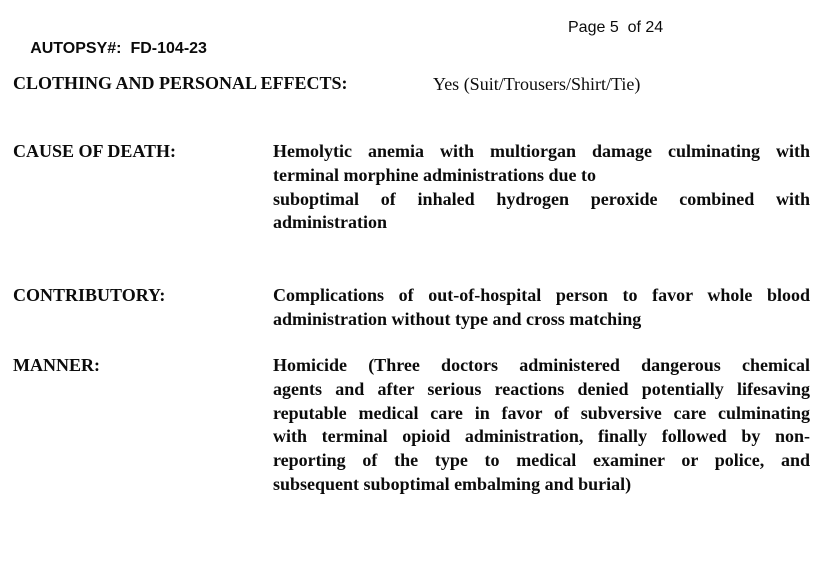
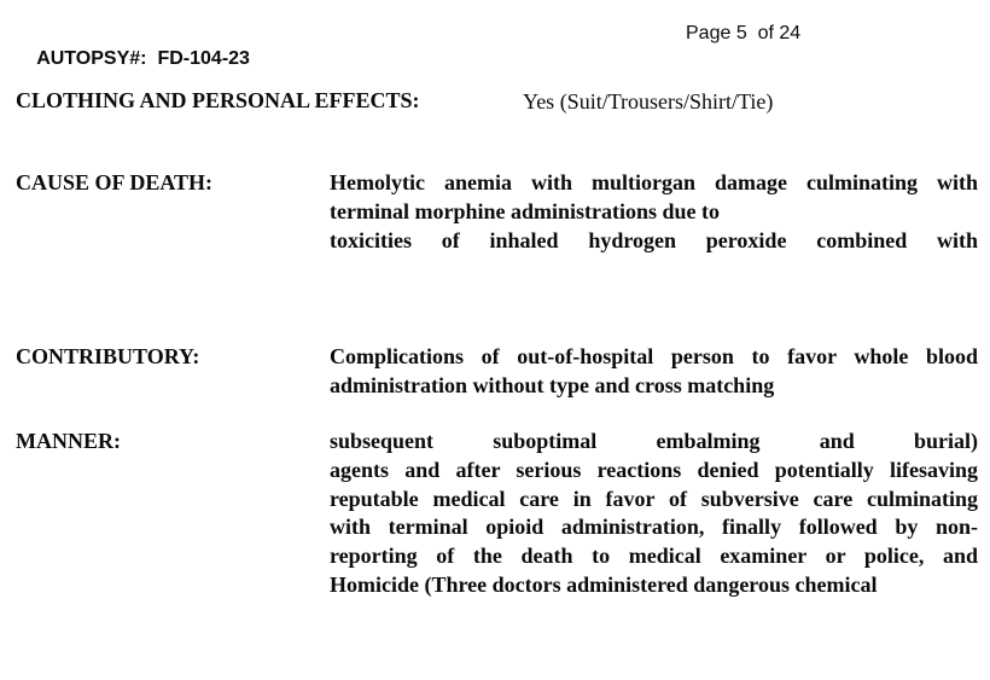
  AUTOPSY#: FD-104-23
  Page 5 of 24
  CLOTHING AND PERSONAL EFFECTS:
  Yes (Suit/Trousers/Shirt/Tie)
  CAUSE OF DEATH:
  Hemolytic anemia with multiorgan damage culminating with
  terminal morphine administrations due to
- suboptimal of inhaled hydrogen peroxide combined with
+ toxicities of inhaled hydrogen peroxide combined with
- administration
  CONTRIBUTORY:
  Complications of out-of-hospital person to favor whole blood
  administration without type and cross matching
  MANNER:
- Homicide (Three doctors administered dangerous chemical
+ subsequent suboptimal embalming and burial)
  agents and after serious reactions denied potentially lifesaving
  reputable medical care in favor of subversive care culminating
  with terminal opioid administration, finally followed by non-
- reporting of the type to medical examiner or police, and
+ reporting of the death to medical examiner or police, and
- subsequent suboptimal embalming and burial)
+ Homicide (Three doctors administered dangerous chemical
